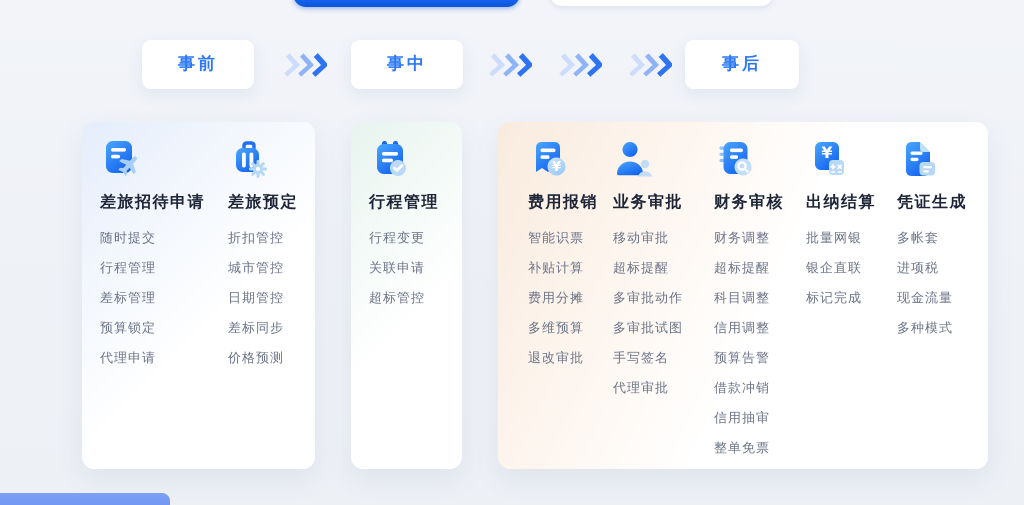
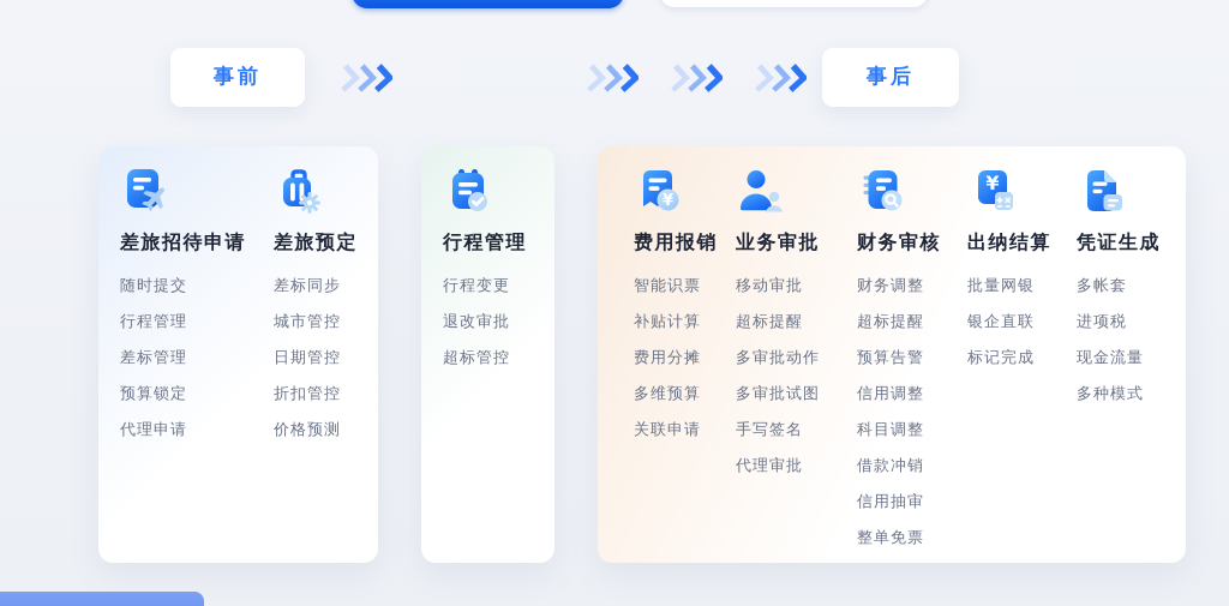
  事前
- 事中
  事后
  差旅招待申请
  随时提交
  行程管理
  差标管理
  预算锁定
  代理申请
  差旅预定
- 折扣管控
+ 差标同步
  城市管控
  日期管控
- 差标同步
+ 折扣管控
  价格预测
  行程管理
  行程变更
- 关联申请
+ 退改审批
  超标管控
  ¥
  费用报销
  智能识票
  补贴计算
  费用分摊
  多维预算
- 退改审批
+ 关联申请
  业务审批
  移动审批
  超标提醒
  多审批动作
  多审批试图
  手写签名
  代理审批
  财务审核
  财务调整
  超标提醒
- 科目调整
+ 预算告警
  信用调整
- 预算告警
+ 科目调整
  借款冲销
  信用抽审
  整单免票
  ¥
  出纳结算
  批量网银
  银企直联
  标记完成
  凭证生成
  多帐套
  进项税
  现金流量
  多种模式
